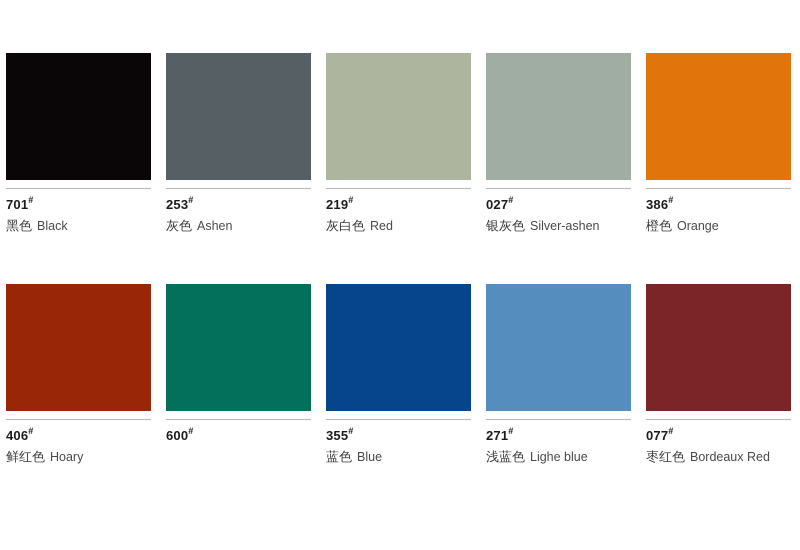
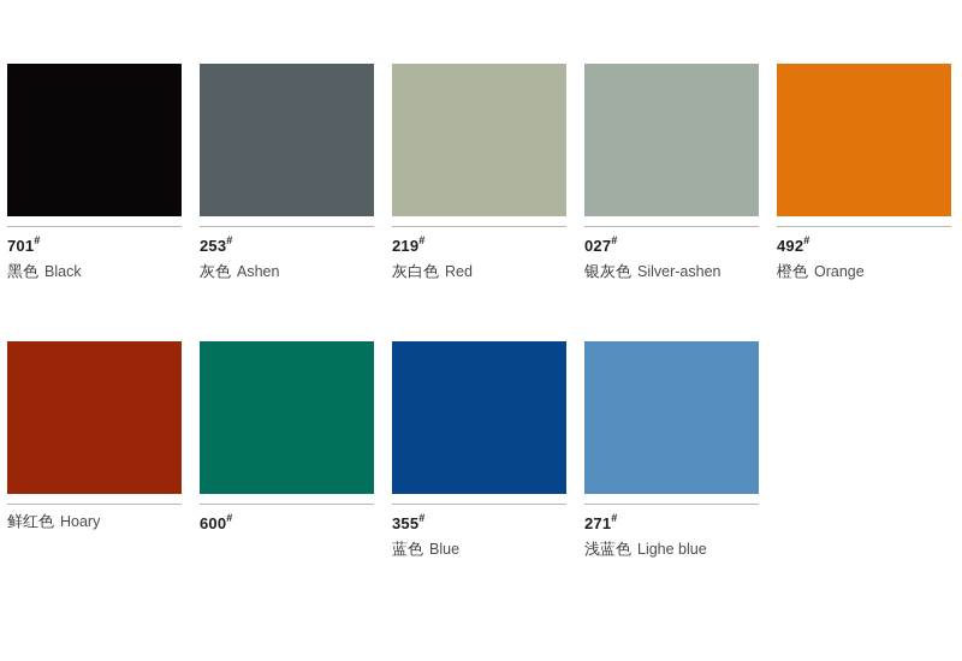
  701#
  黑色 Black
  253#
  灰色 Ashen
  219#
  灰白色 Red
  027#
  银灰色 Silver-ashen
- 386#
+ 492#
  橙色 Orange
- 406#
  鲜红色 Hoary
  600#
  355#
  蓝色 Blue
  271#
  浅蓝色 Lighe blue
- 077#
- 枣红色 Bordeaux Red
